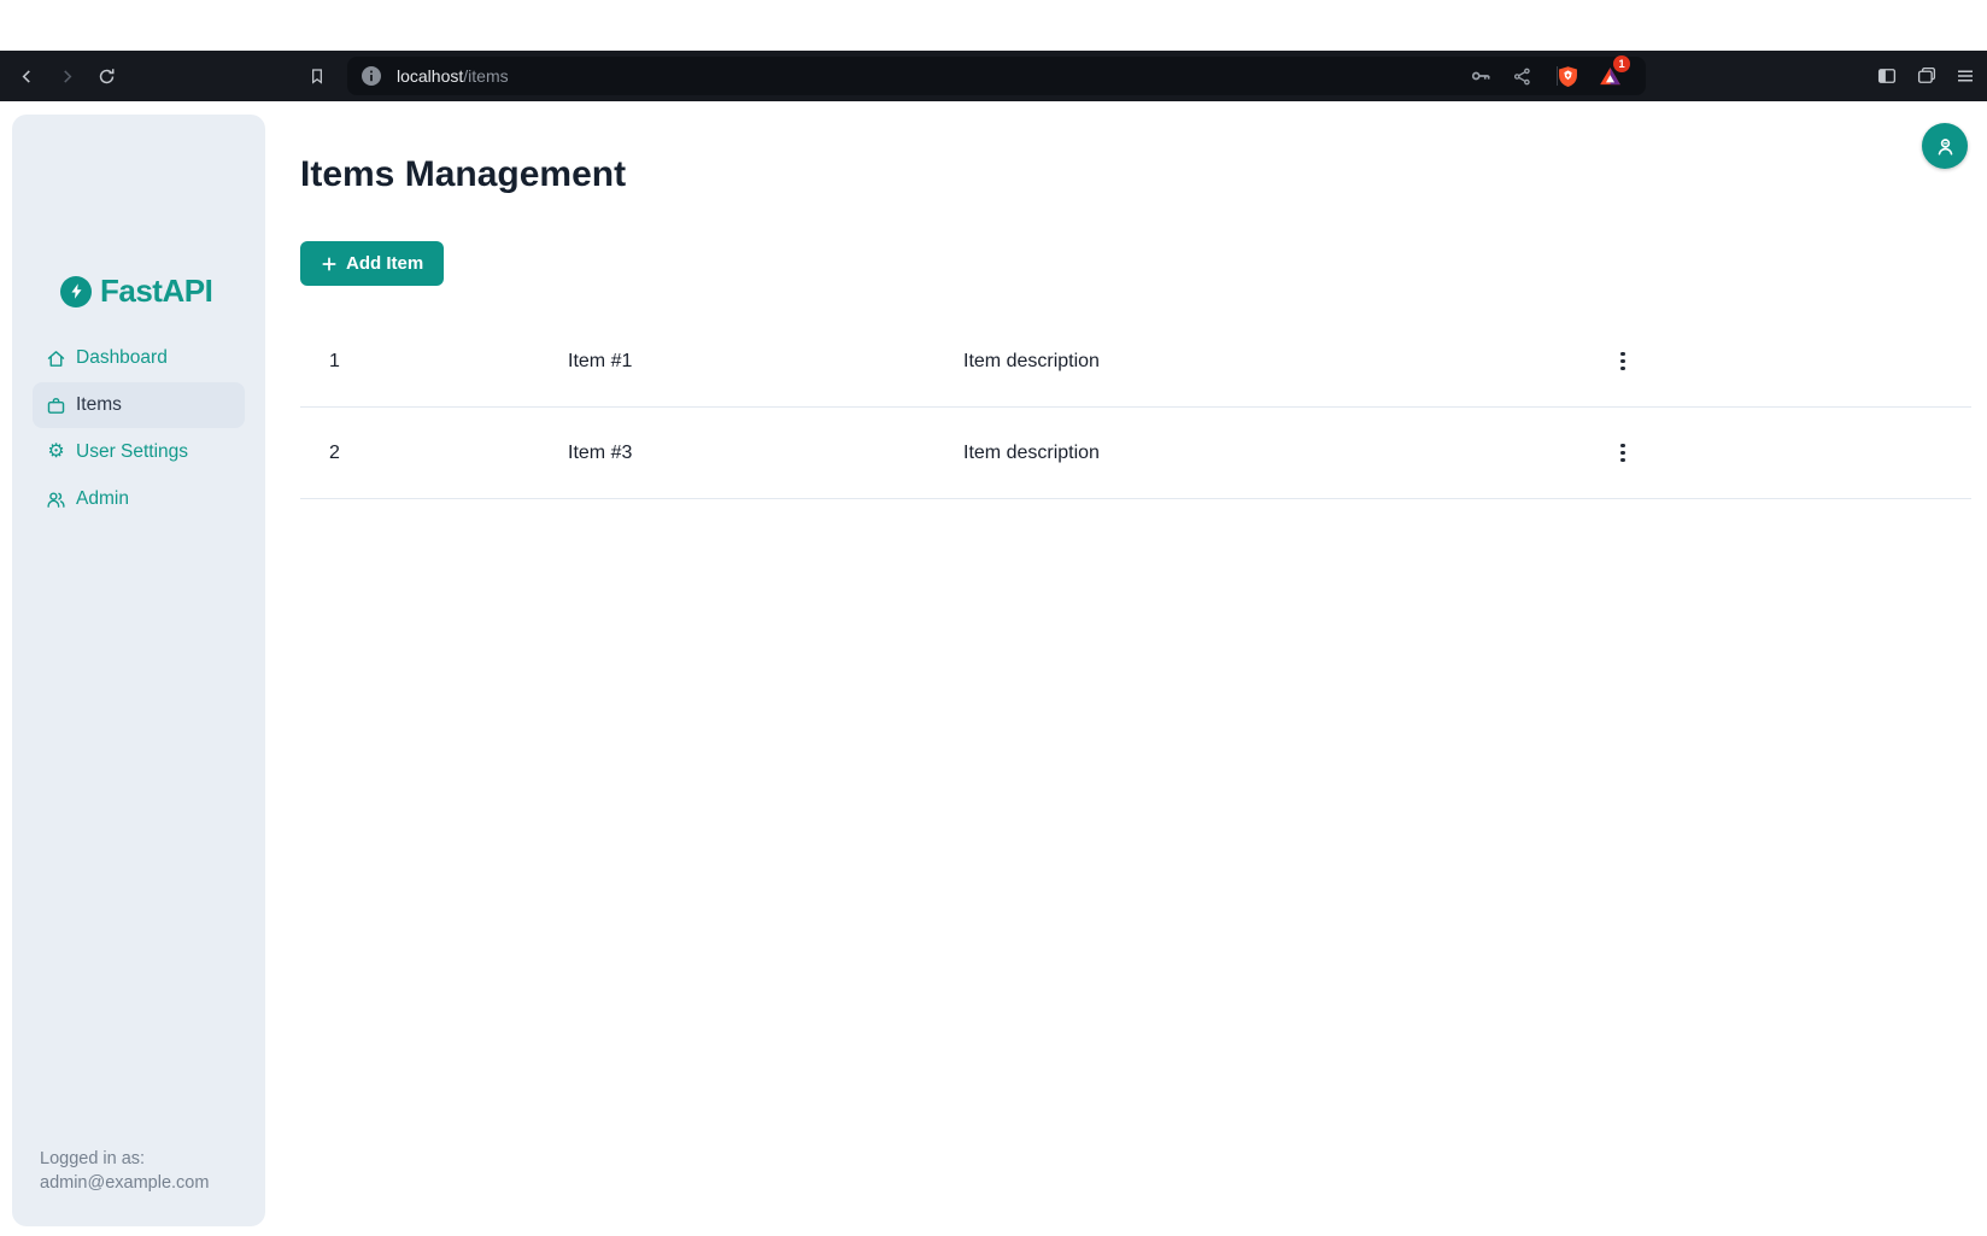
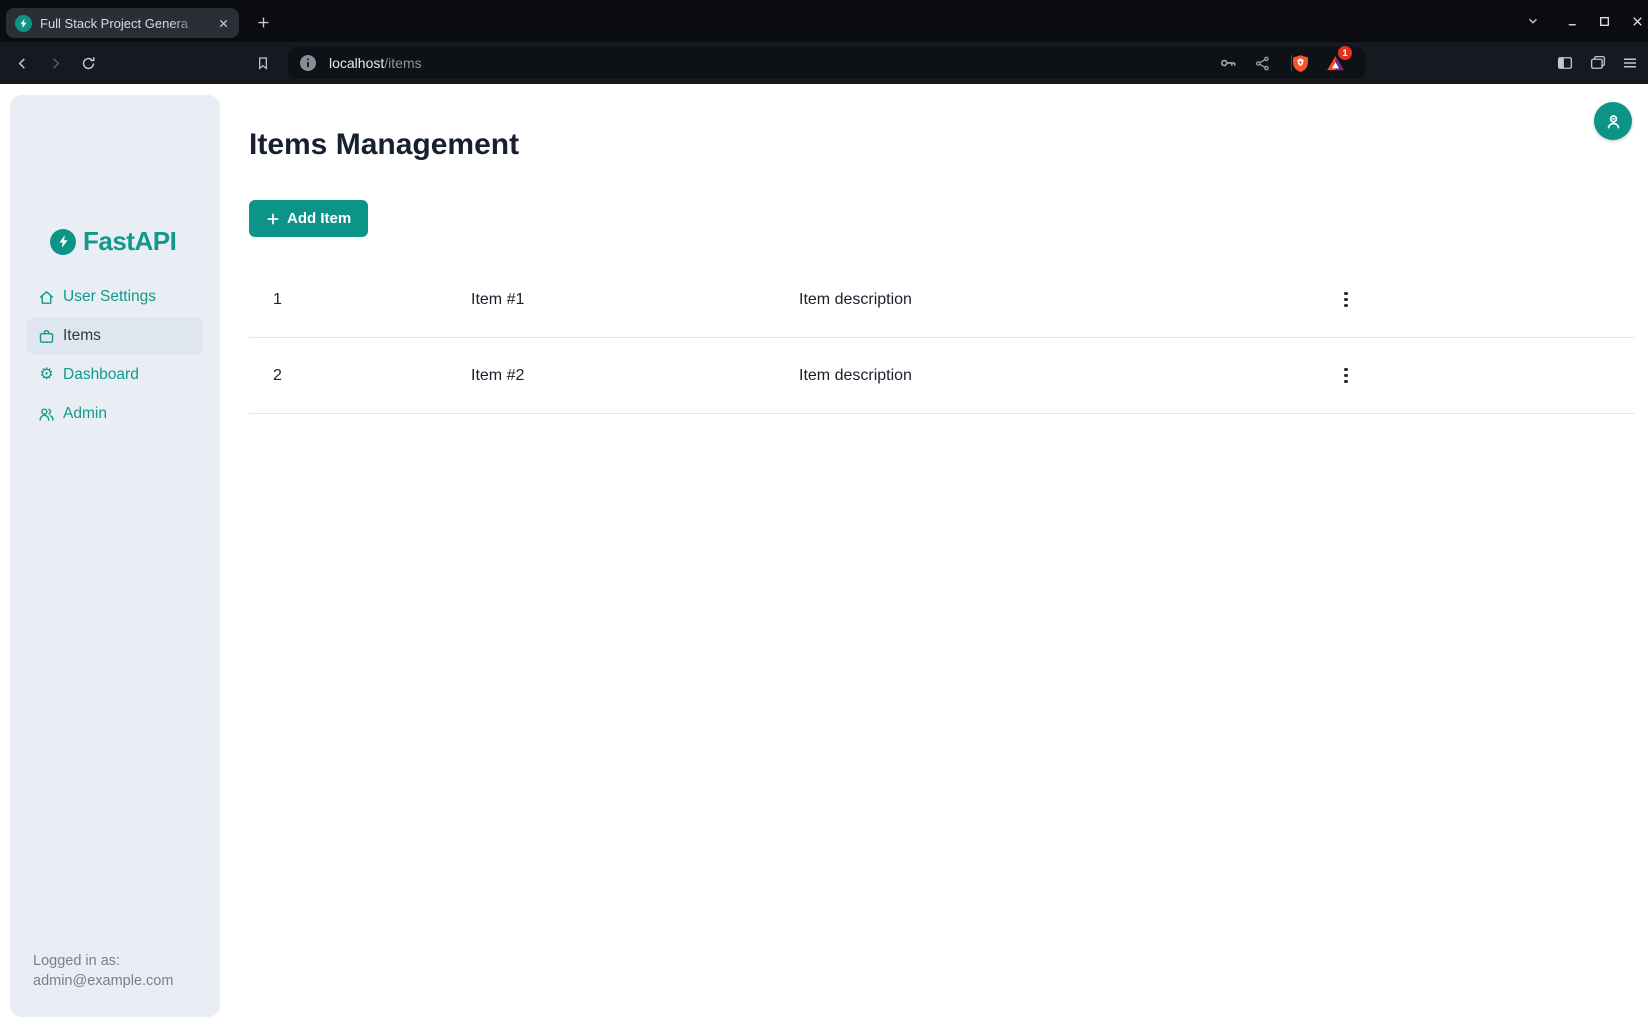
+ Full Stack Project Genera
  localhost/items
  1
  FastAPI
- Dashboard
+ User Settings
  Items
  ⚙
- User Settings
+ Dashboard
  Admin
  Logged in as:
  admin@example.com
  Items Management
  Add Item
  1
  Item #1
  Item description
  2
- Item #3
+ Item #2
  Item description
